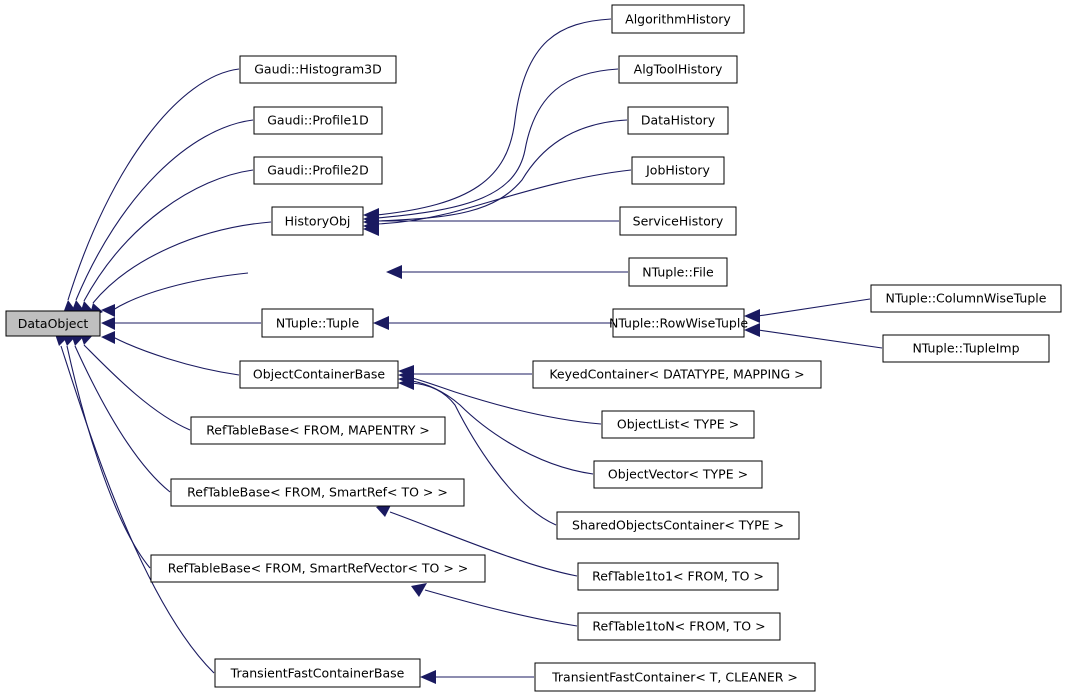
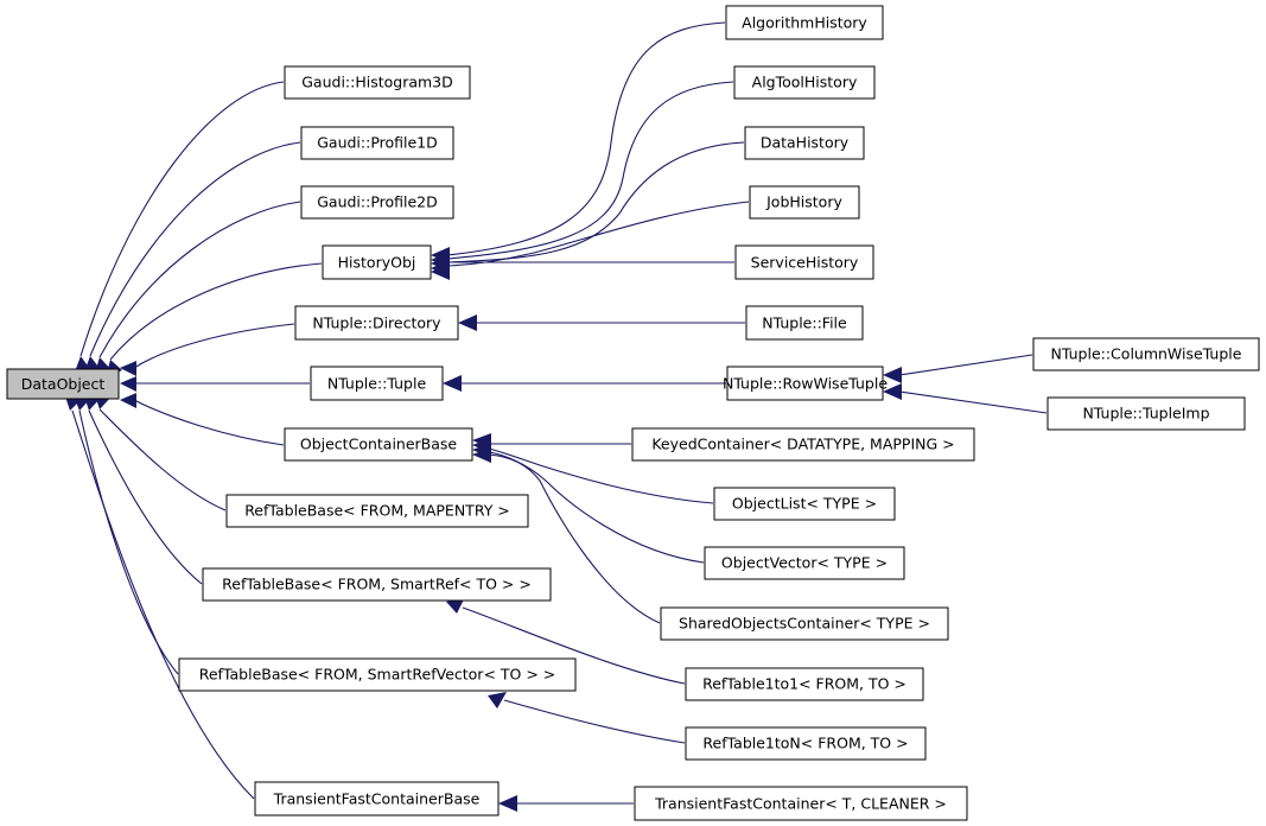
  DataObject
  Gaudi::Histogram3D
  Gaudi::Profile1D
  Gaudi::Profile2D
  HistoryObj
+ NTuple::Directory
  NTuple::Tuple
  ObjectContainerBase
  RefTableBase< FROM, MAPENTRY >
  RefTableBase< FROM, SmartRef< TO > >
  RefTableBase< FROM, SmartRefVector< TO > >
  TransientFastContainerBase
  AlgorithmHistory
  AlgToolHistory
  DataHistory
  JobHistory
  ServiceHistory
  NTuple::File
  NTuple::RowWiseTuple
  KeyedContainer< DATATYPE, MAPPING >
  ObjectList< TYPE >
  ObjectVector< TYPE >
  SharedObjectsContainer< TYPE >
  RefTable1to1< FROM, TO >
  RefTable1toN< FROM, TO >
  TransientFastContainer< T, CLEANER >
  NTuple::ColumnWiseTuple
  NTuple::TupleImp
